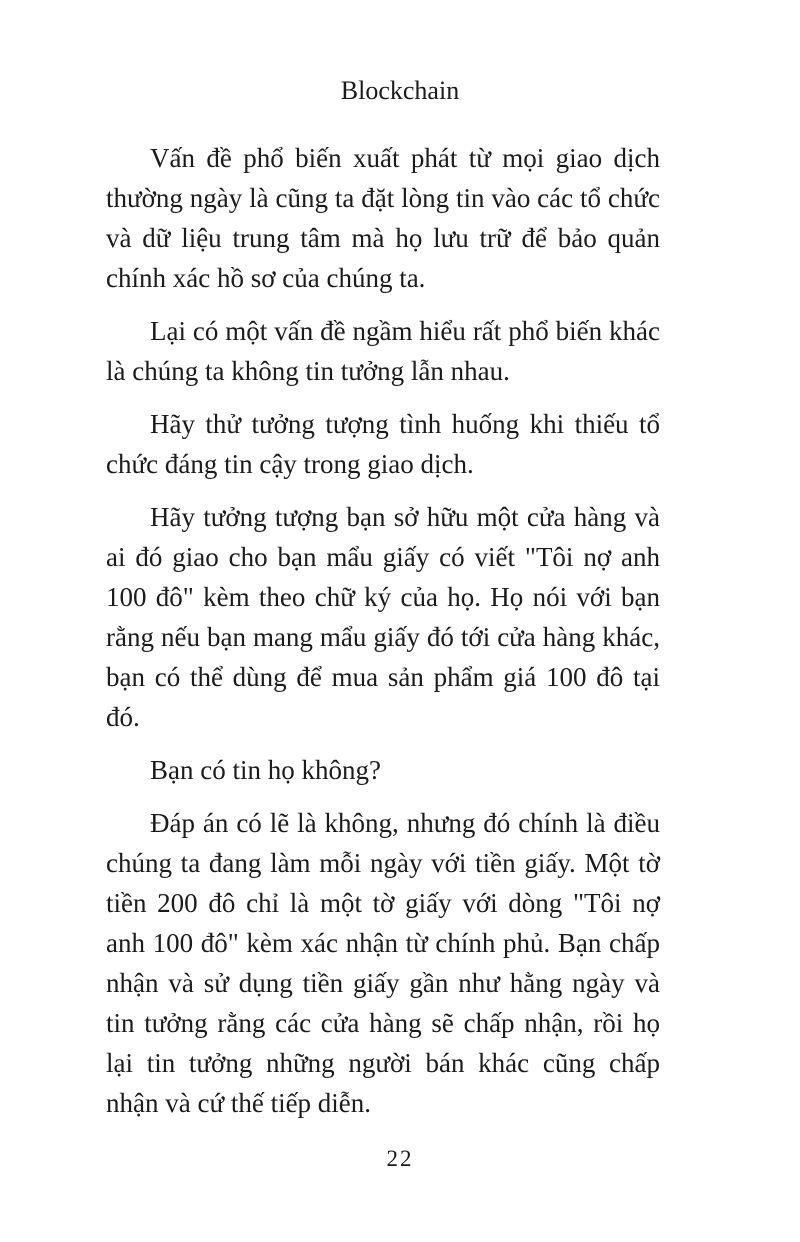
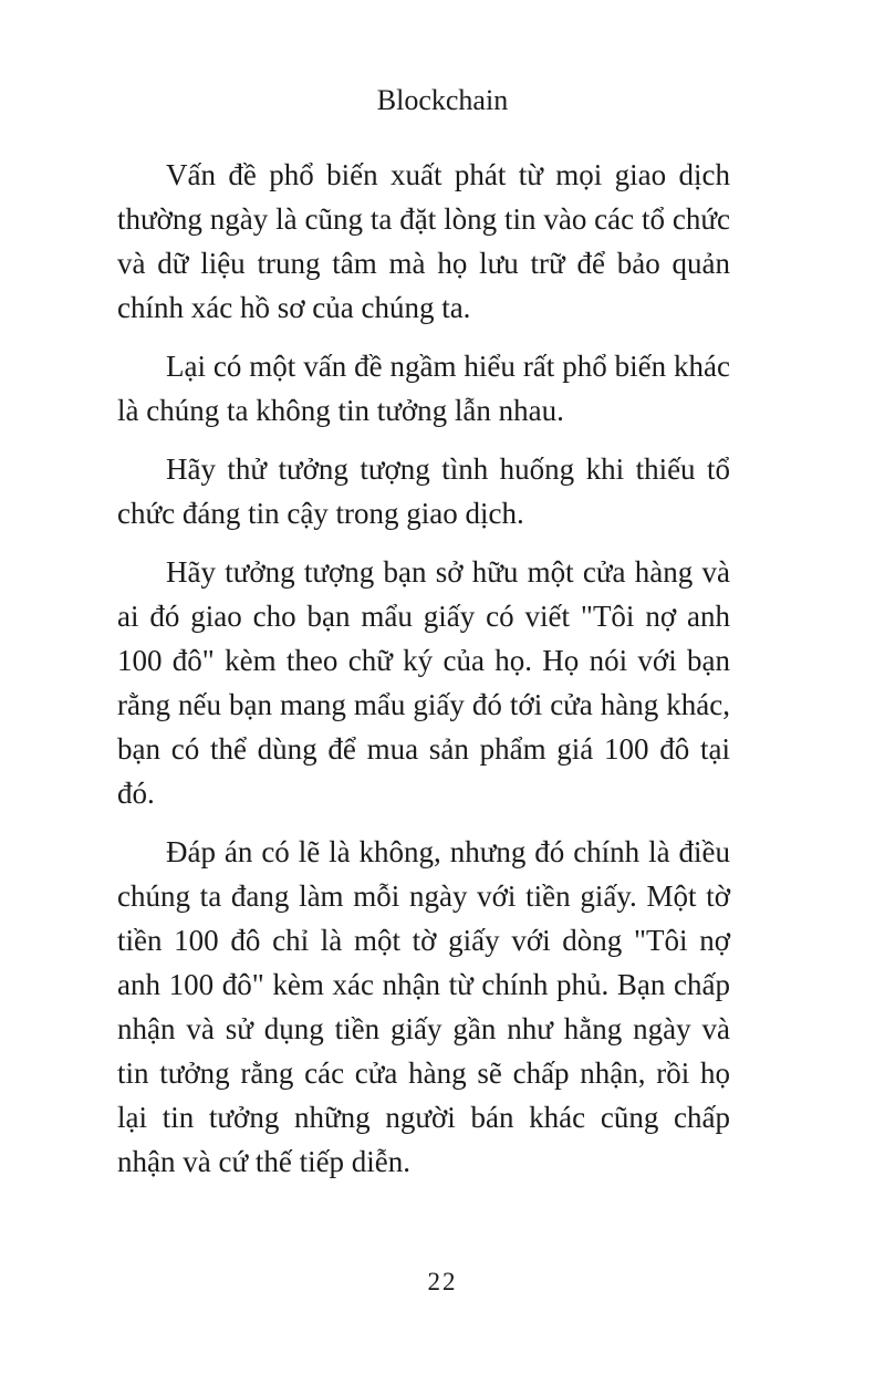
  Blockchain
  Vấn đề phổ biến xuất phát từ mọi giao dịch thường ngày là cũng ta đặt lòng tin vào các tổ chức và dữ liệu trung tâm mà họ lưu trữ để bảo quản chính xác hồ sơ của chúng ta.
  Lại có một vấn đề ngầm hiểu rất phổ biến khác là chúng ta không tin tưởng lẫn nhau.
  Hãy thử tưởng tượng tình huống khi thiếu tổ chức đáng tin cậy trong giao dịch.
  Hãy tưởng tượng bạn sở hữu một cửa hàng và ai đó giao cho bạn mẩu giấy có viết "Tôi nợ anh 100 đô" kèm theo chữ ký của họ. Họ nói với bạn rằng nếu bạn mang mẩu giấy đó tới cửa hàng khác, bạn có thể dùng để mua sản phẩm giá 100 đô tại đó.
- Bạn có tin họ không?
- Đáp án có lẽ là không, nhưng đó chính là điều chúng ta đang làm mỗi ngày với tiền giấy. Một tờ tiền 200 đô chỉ là một tờ giấy với dòng "Tôi nợ anh 100 đô" kèm xác nhận từ chính phủ. Bạn chấp nhận và sử dụng tiền giấy gần như hằng ngày và tin tưởng rằng các cửa hàng sẽ chấp nhận, rồi họ lại tin tưởng những người bán khác cũng chấp nhận và cứ thế tiếp diễn.
+ Đáp án có lẽ là không, nhưng đó chính là điều chúng ta đang làm mỗi ngày với tiền giấy. Một tờ tiền 100 đô chỉ là một tờ giấy với dòng "Tôi nợ anh 100 đô" kèm xác nhận từ chính phủ. Bạn chấp nhận và sử dụng tiền giấy gần như hằng ngày và tin tưởng rằng các cửa hàng sẽ chấp nhận, rồi họ lại tin tưởng những người bán khác cũng chấp nhận và cứ thế tiếp diễn.
  22
